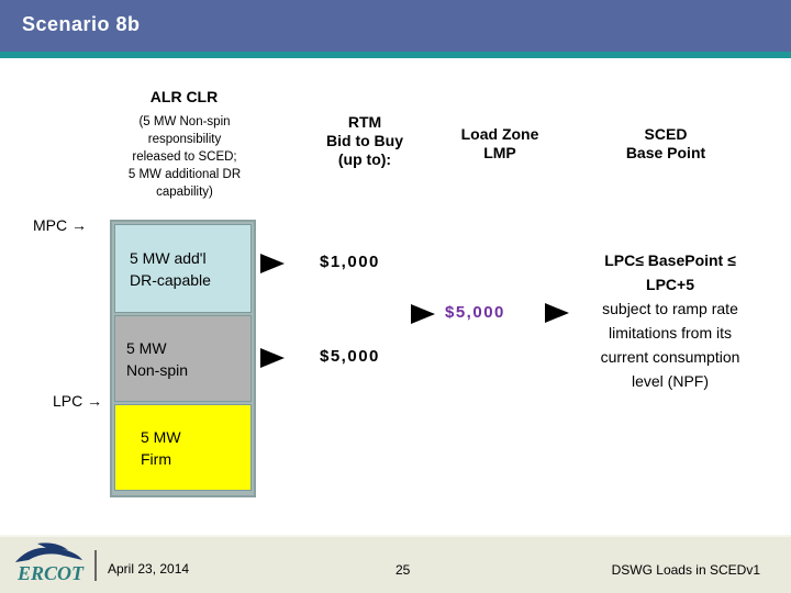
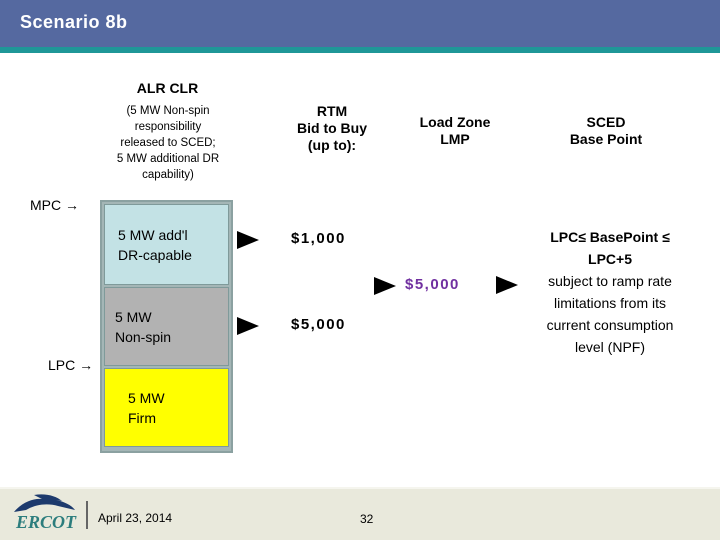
  Scenario 8b
  ALR CLR
  (5 MW Non-spin
  responsibility
  released to SCED;
  5 MW additional DR
  capability)
  RTM
  Bid to Buy
  (up to):
  Load Zone
  LMP
  SCED
  Base Point
  MPC →
  LPC →
  5 MW add'l
  DR-capable
  5 MW
  Non-spin
  5 MW
  Firm
  $1,000
  $5,000
  $5,000
  LPC≤ BasePoint ≤
  LPC+5
  subject to ramp rate
  limitations from its
  current consumption
  level (NPF)
  ERCOT
  April 23, 2014
- 25
+ 32
- DSWG Loads in SCEDv1
